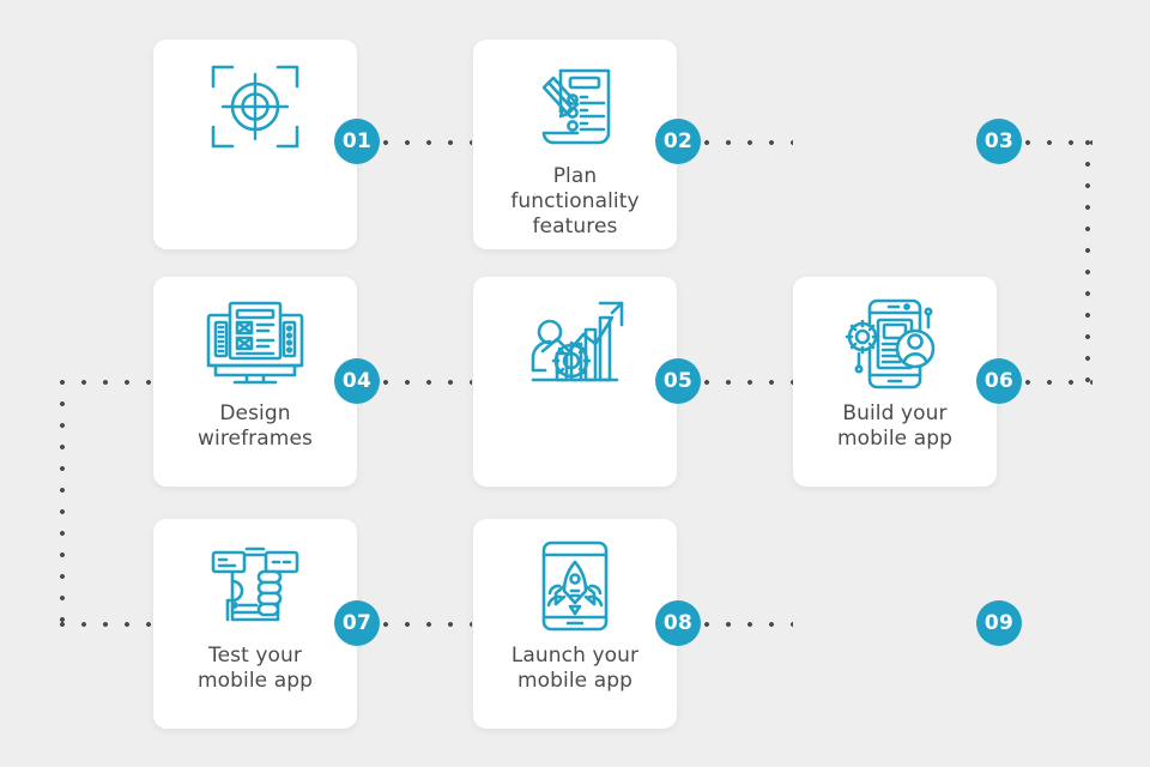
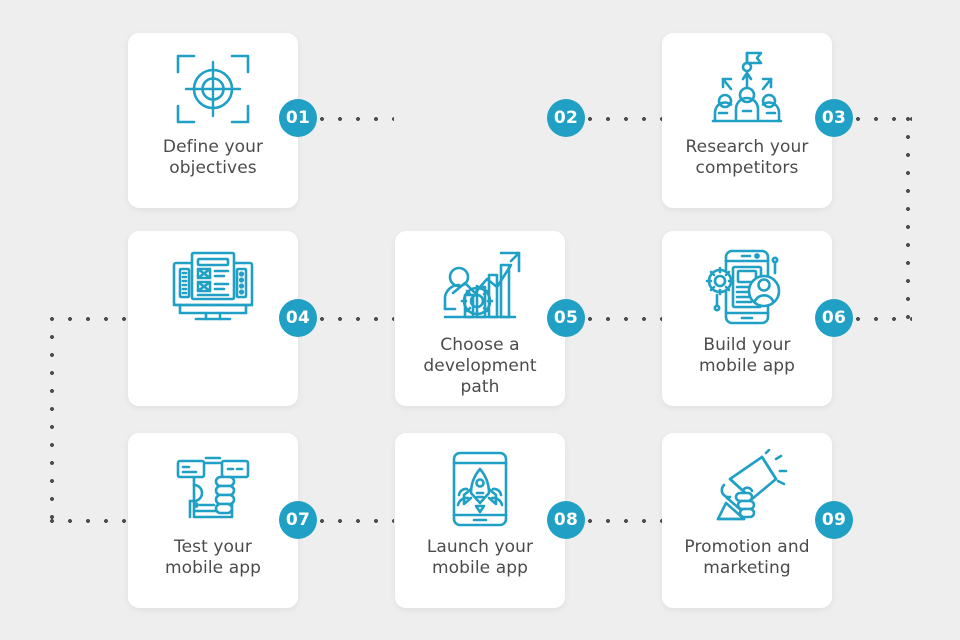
+ Define your
+ objectives
  01
- Plan
- functionality
- features
  02
+ Research your
+ competitors
  03
- Design
- wireframes
  04
+ Choose a
+ development
+ path
  05
  Build your
  mobile app
  06
  Test your
  mobile app
  07
  Launch your
  mobile app
  08
+ Promotion and
+ marketing
  09
